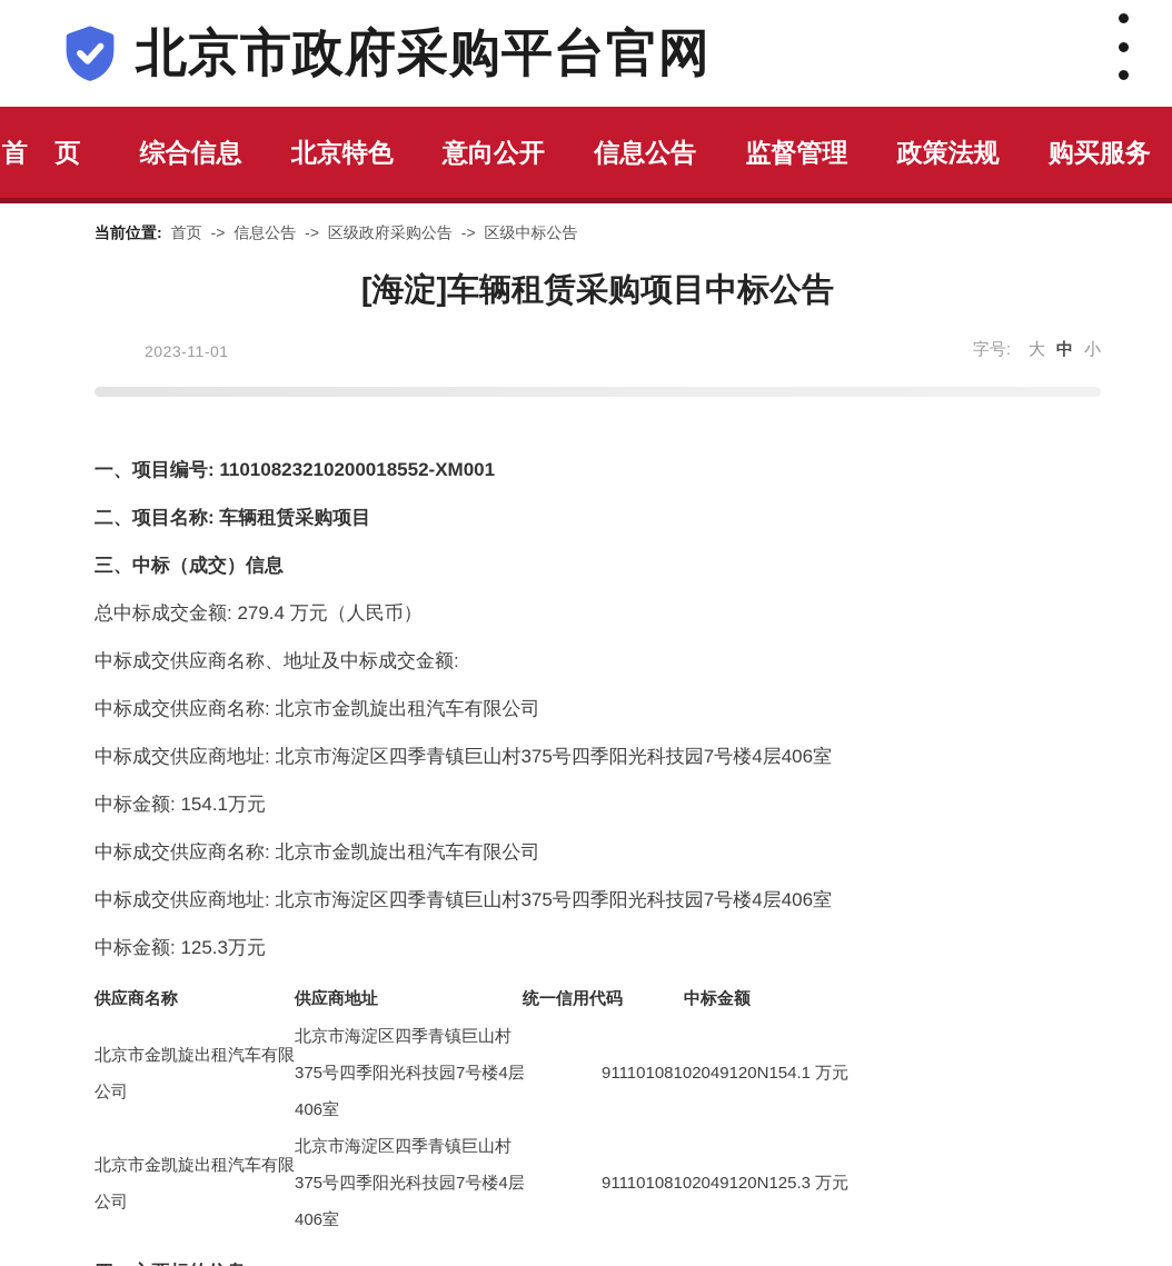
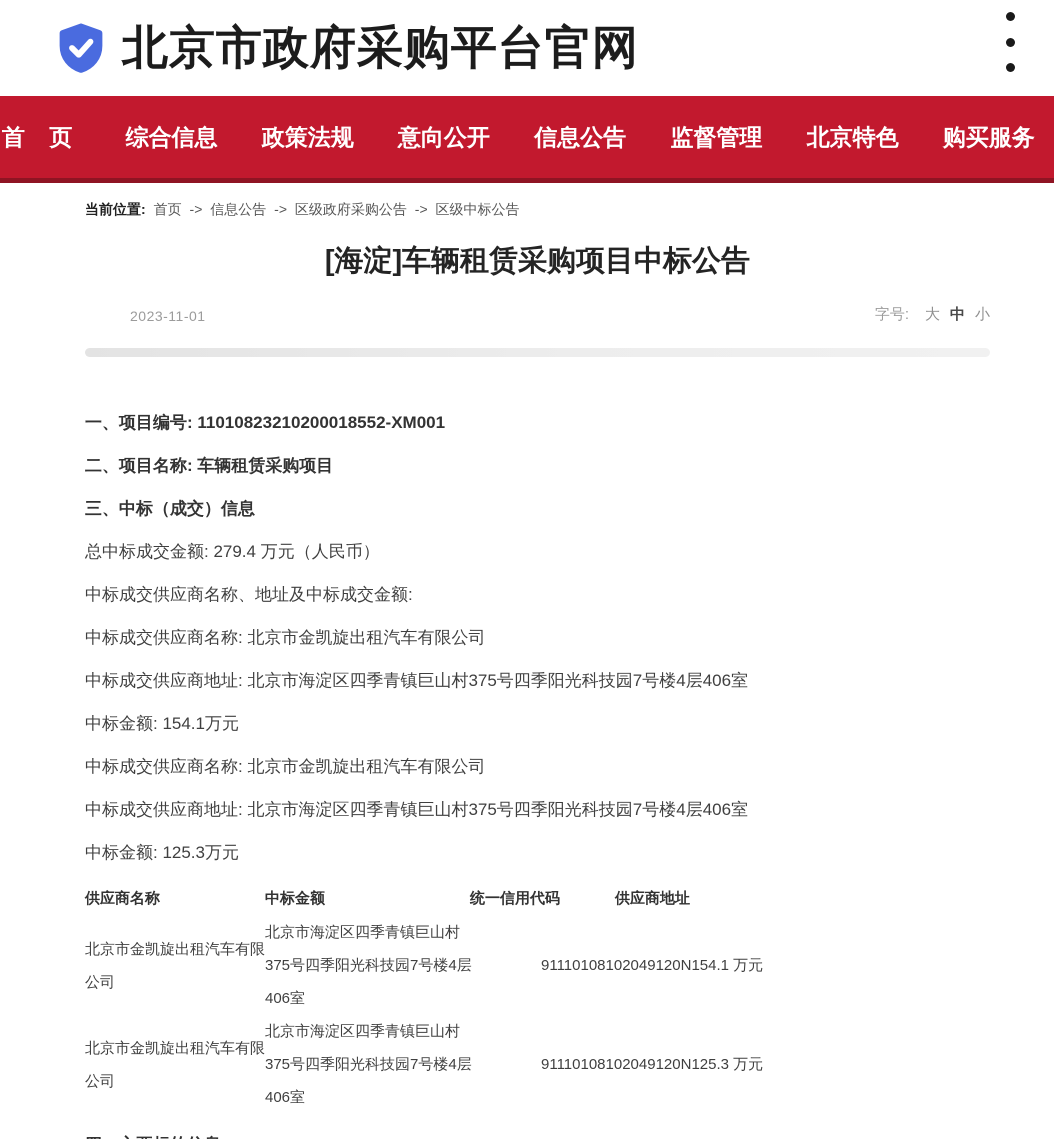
  北京市政府采购平台官网
  首 页
  综合信息
- 北京特色
+ 政策法规
  意向公开
  信息公告
  监督管理
- 政策法规
+ 北京特色
  购买服务
  当前位置: 首页 -> 信息公告 -> 区级政府采购公告 -> 区级中标公告
  [海淀]车辆租赁采购项目中标公告
  2023-11-01
  字号:
  大 中 小
  一、项目编号: 11010823210200018552-XM001
  二、项目名称: 车辆租赁采购项目
  三、中标（成交）信息
  总中标成交金额: 279.4 万元（人民币）
  中标成交供应商名称、地址及中标成交金额:
  中标成交供应商名称: 北京市金凯旋出租汽车有限公司
  中标成交供应商地址: 北京市海淀区四季青镇巨山村375号四季阳光科技园7号楼4层406室
  中标金额: 154.1万元
  中标成交供应商名称: 北京市金凯旋出租汽车有限公司
  中标成交供应商地址: 北京市海淀区四季青镇巨山村375号四季阳光科技园7号楼4层406室
  中标金额: 125.3万元
  供应商名称
- 供应商地址
+ 中标金额
  统一信用代码
- 中标金额
+ 供应商地址
  北京市金凯旋出租汽车有限公司
  北京市海淀区四季青镇巨山村375号四季阳光科技园7号楼4层406室
  91110108102049120N154.1 万元
  北京市金凯旋出租汽车有限公司
  北京市海淀区四季青镇巨山村375号四季阳光科技园7号楼4层406室
  91110108102049120N125.3 万元
